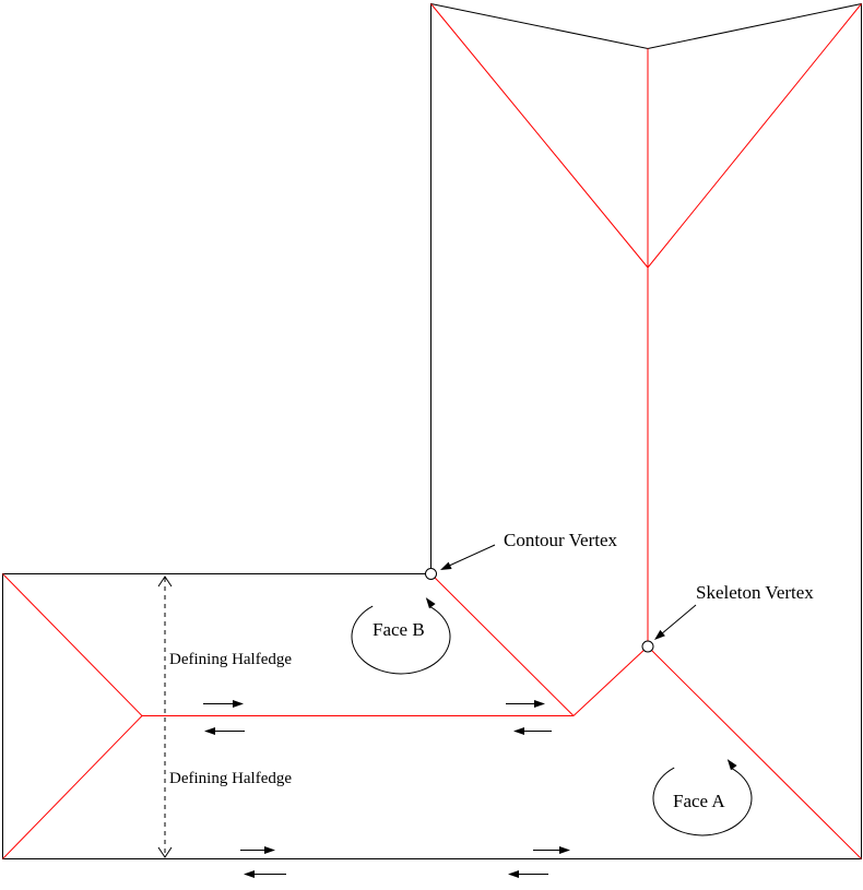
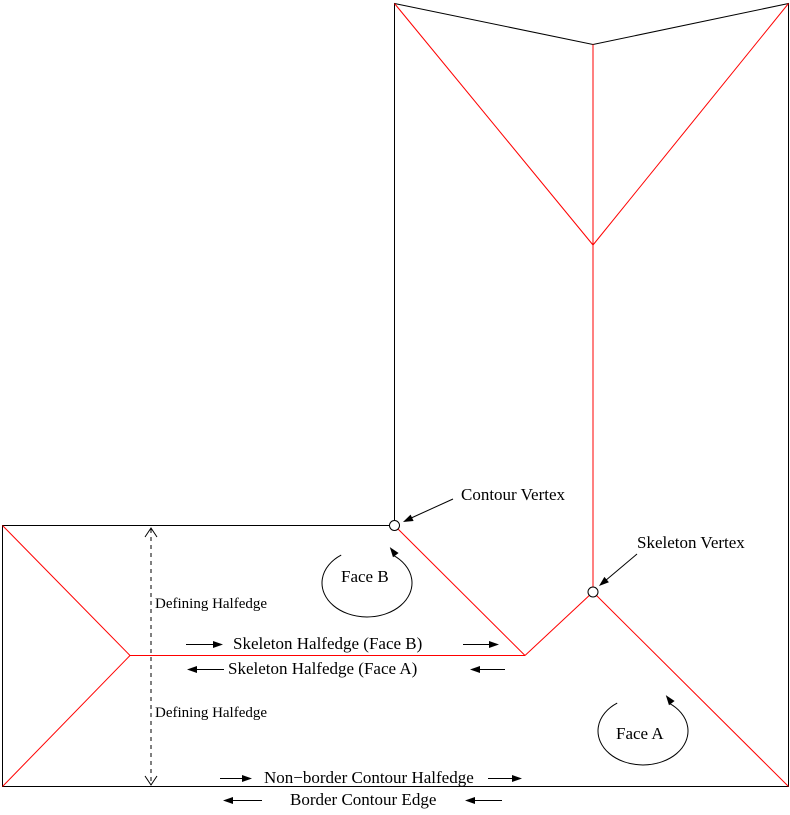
  Contour Vertex
  Skeleton Vertex
  Face B
  Face A
  Defining Halfedge
  Defining Halfedge
+ Skeleton Halfedge (Face B)
+ Skeleton Halfedge (Face A)
+ Non−border Contour Halfedge
+ Border Contour Edge
